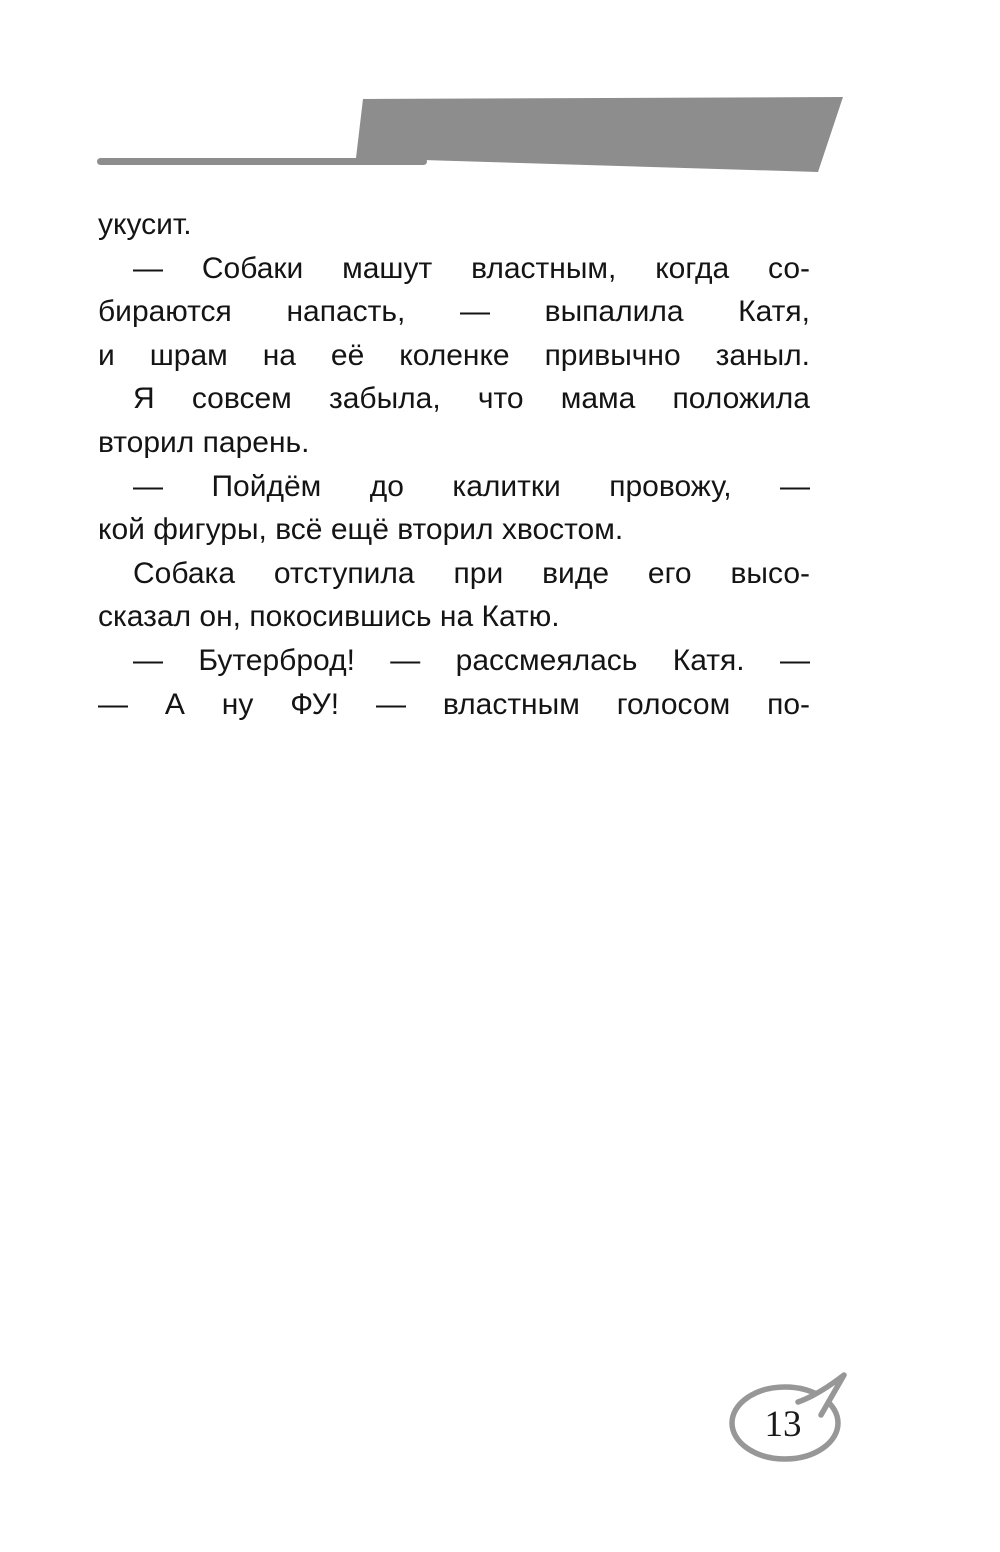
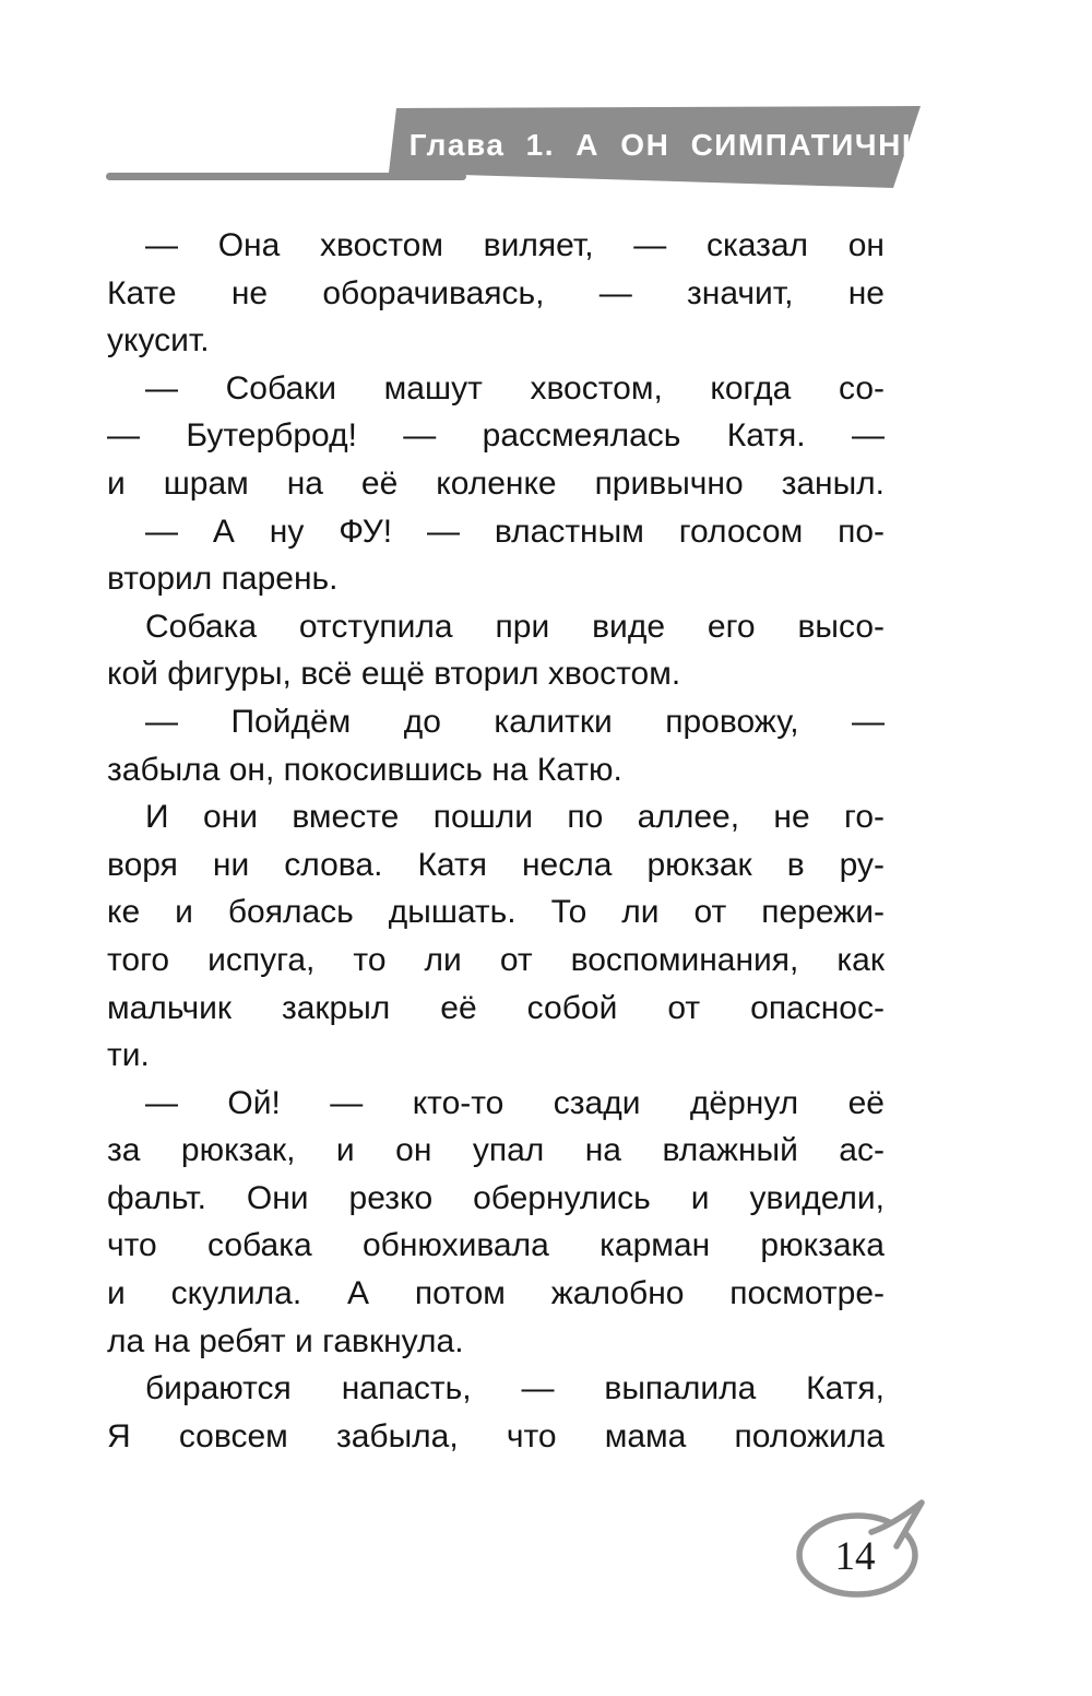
+ Глава 1. А ОН СИМПАТИЧНЫЙ
+ — Она хвостом виляет, — сказал он
+ Кате не оборачиваясь, — значит, не
  укусит.
- — Собаки машут властным, когда со-
+ — Собаки машут хвостом, когда со-
- бираются напасть, — выпалила Катя,
+ — Бутерброд! — рассмеялась Катя. —
  и шрам на её коленке привычно заныл.
- Я совсем забыла, что мама положила
+ — А ну ФУ! — властным голосом по-
  вторил парень.
- — Пойдём до калитки провожу, —
+ Собака отступила при виде его высо-
  кой фигуры, всё ещё вторил хвостом.
- Собака отступила при виде его высо-
+ — Пойдём до калитки провожу, —
- сказал он, покосившись на Катю.
+ забыла он, покосившись на Катю.
+ И они вместе пошли по аллее, не го-
+ воря ни слова. Катя несла рюкзак в ру-
+ ке и боялась дышать. То ли от пережи-
+ того испуга, то ли от воспоминания, как
+ мальчик закрыл её собой от опаснос-
+ ти.
+ — Ой! — кто-то сзади дёрнул её
+ за рюкзак, и он упал на влажный ас-
+ фальт. Они резко обернулись и увидели,
+ что собака обнюхивала карман рюкзака
+ и скулила. А потом жалобно посмотре-
+ ла на ребят и гавкнула.
- — Бутерброд! — рассмеялась Катя. —
+ бираются напасть, — выпалила Катя,
- — А ну ФУ! — властным голосом по-
+ Я совсем забыла, что мама положила
- 13
+ 14
